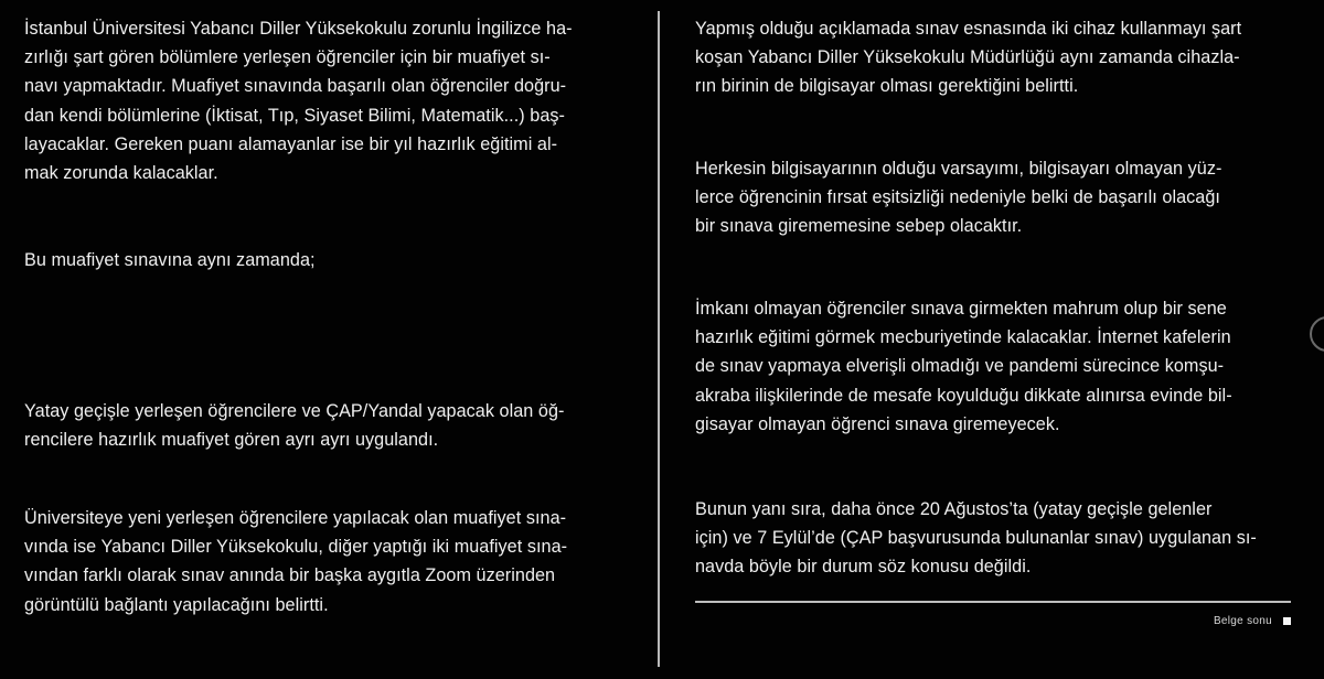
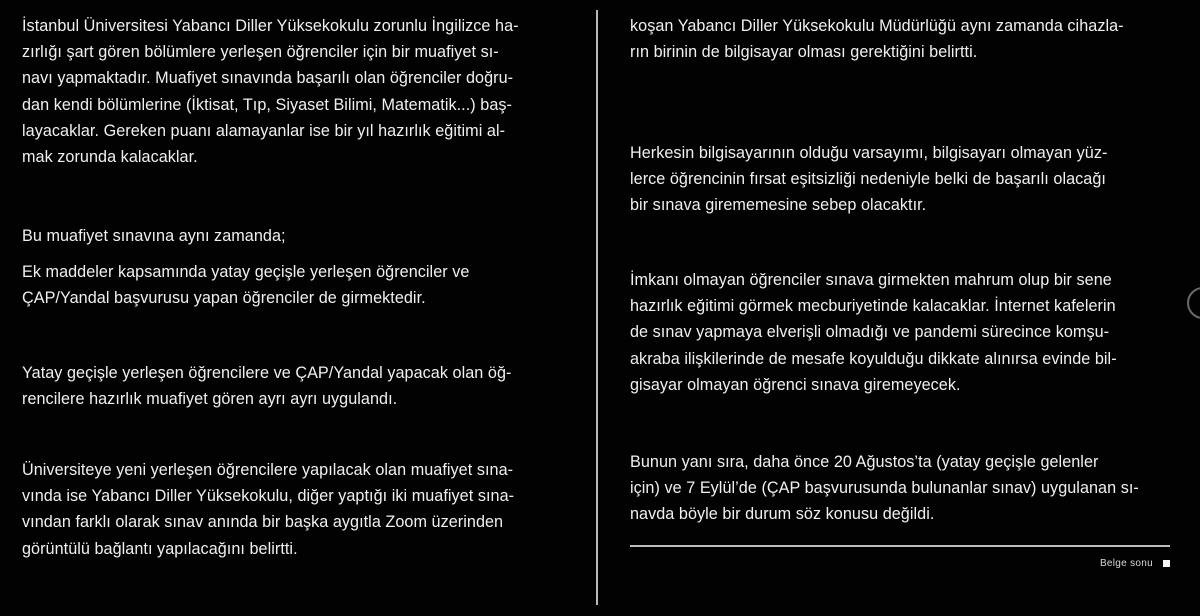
  İstanbul Üniversitesi Yabancı Diller Yüksekokulu zorunlu İngilizce ha-
  zırlığı şart gören bölümlere yerleşen öğrenciler için bir muafiyet sı-
  navı yapmaktadır. Muafiyet sınavında başarılı olan öğrenciler doğru-
  dan kendi bölümlerine (İktisat, Tıp, Siyaset Bilimi, Matematik...) baş-
  layacaklar. Gereken puanı alamayanlar ise bir yıl hazırlık eğitimi al-
  mak zorunda kalacaklar.
  Bu muafiyet sınavına aynı zamanda;
+ Ek maddeler kapsamında yatay geçişle yerleşen öğrenciler ve
+ ÇAP/Yandal başvurusu yapan öğrenciler de girmektedir.
  Yatay geçişle yerleşen öğrencilere ve ÇAP/Yandal yapacak olan öğ-
  rencilere hazırlık muafiyet gören ayrı ayrı uygulandı.
  Üniversiteye yeni yerleşen öğrencilere yapılacak olan muafiyet sına-
  vında ise Yabancı Diller Yüksekokulu, diğer yaptığı iki muafiyet sına-
  vından farklı olarak sınav anında bir başka aygıtla Zoom üzerinden
  görüntülü bağlantı yapılacağını belirtti.
- Yapmış olduğu açıklamada sınav esnasında iki cihaz kullanmayı şart
  koşan Yabancı Diller Yüksekokulu Müdürlüğü aynı zamanda cihazla-
  rın birinin de bilgisayar olması gerektiğini belirtti.
  Herkesin bilgisayarının olduğu varsayımı, bilgisayarı olmayan yüz-
  lerce öğrencinin fırsat eşitsizliği nedeniyle belki de başarılı olacağı
  bir sınava girememesine sebep olacaktır.
  İmkanı olmayan öğrenciler sınava girmekten mahrum olup bir sene
  hazırlık eğitimi görmek mecburiyetinde kalacaklar. İnternet kafelerin
  de sınav yapmaya elverişli olmadığı ve pandemi sürecince komşu-
  akraba ilişkilerinde de mesafe koyulduğu dikkate alınırsa evinde bil-
  gisayar olmayan öğrenci sınava giremeyecek.
  Bunun yanı sıra, daha önce 20 Ağustos’ta (yatay geçişle gelenler
  için) ve 7 Eylül’de (ÇAP başvurusunda bulunanlar sınav) uygulanan sı-
  navda böyle bir durum söz konusu değildi.
  Belge sonu
